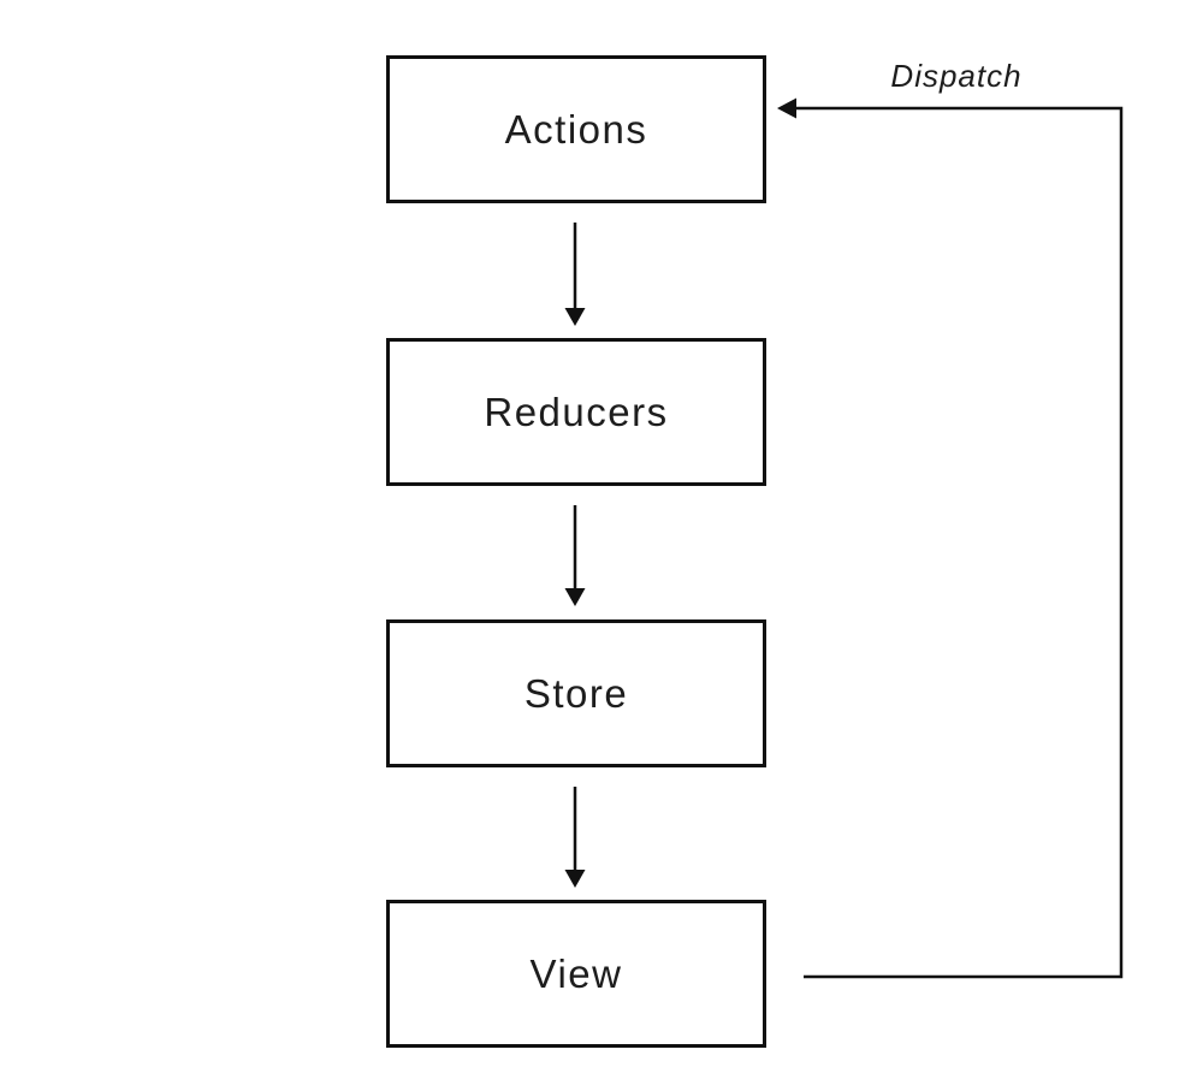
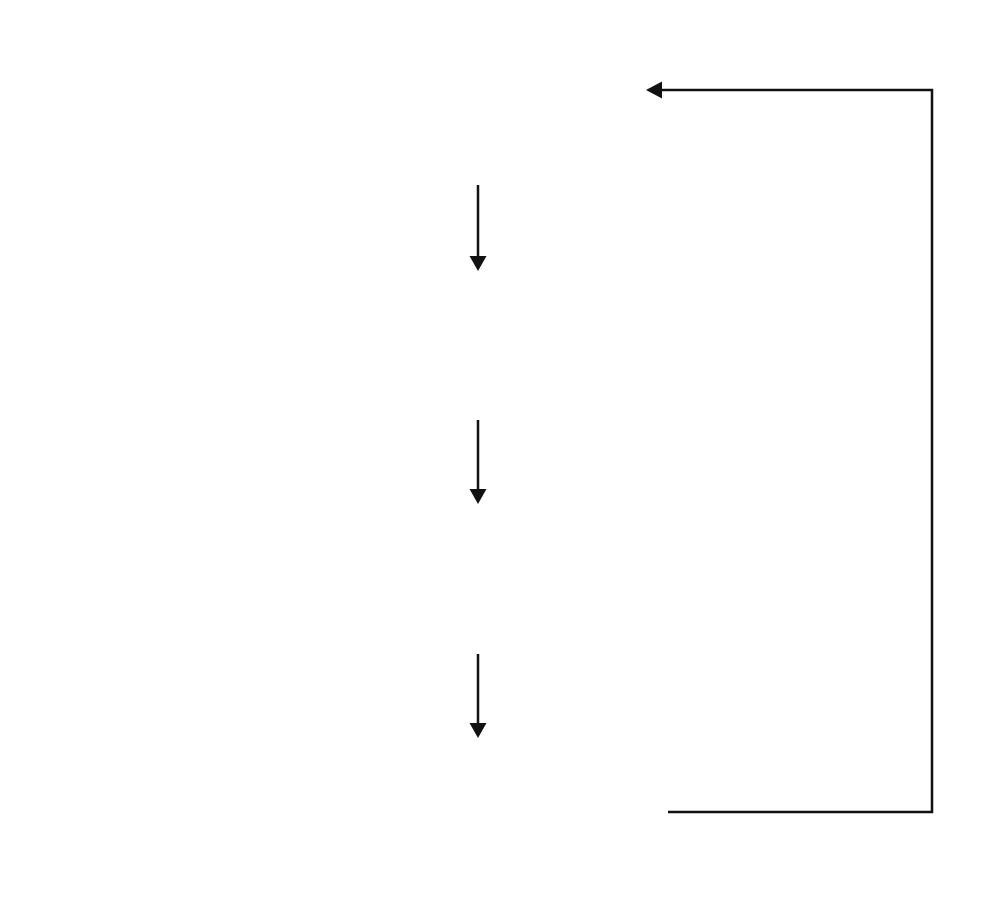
- Actions
- Reducers
- Store
- View
- Dispatch
